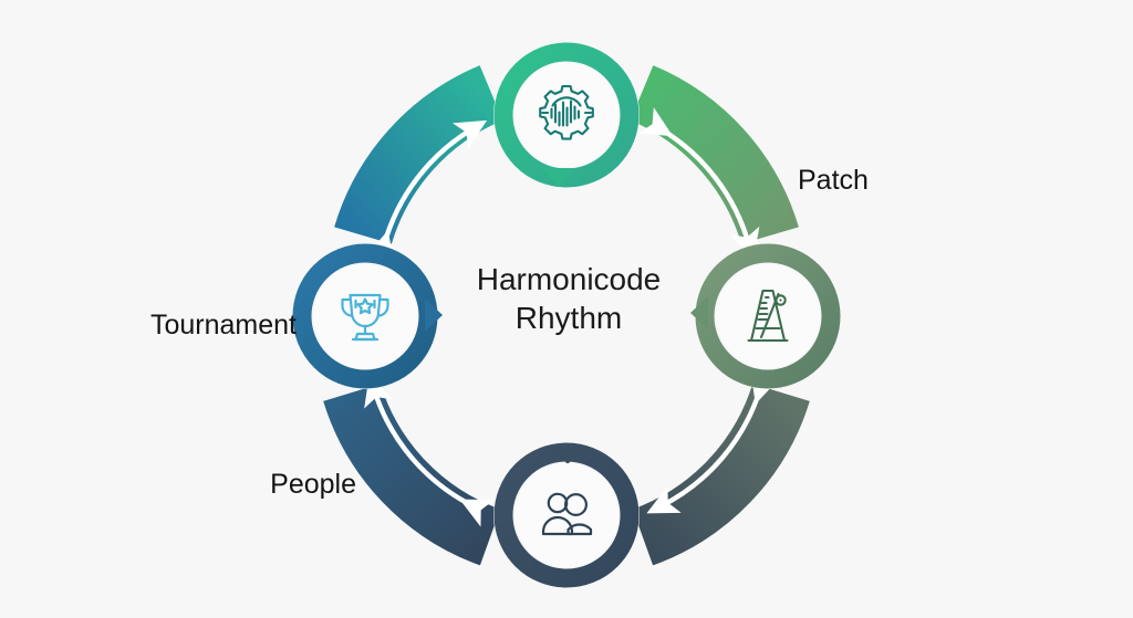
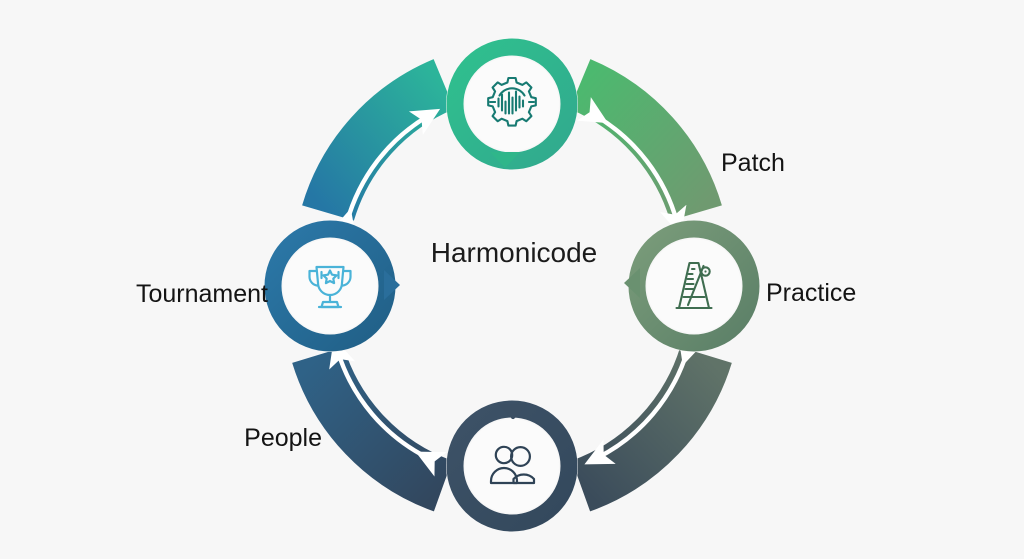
  Harmonicode
- Rhythm
  Patch
+ Practice
  People
  Tournament
